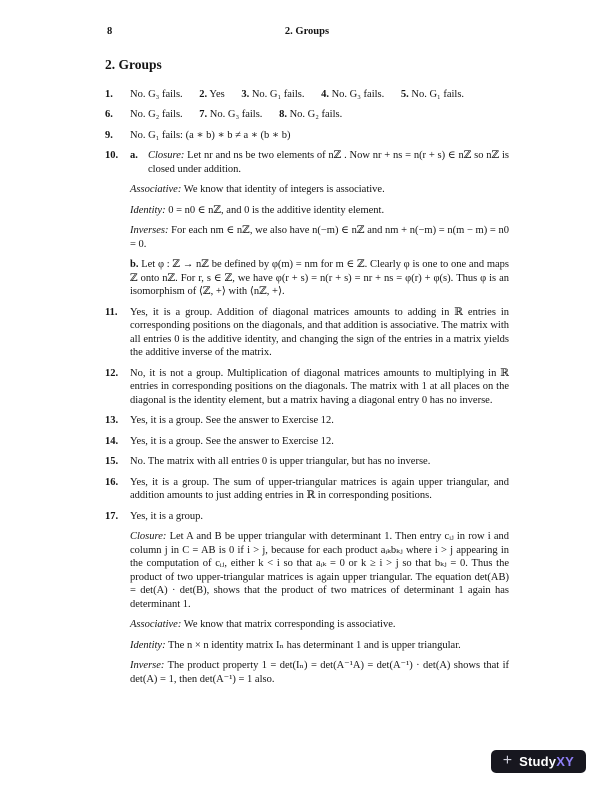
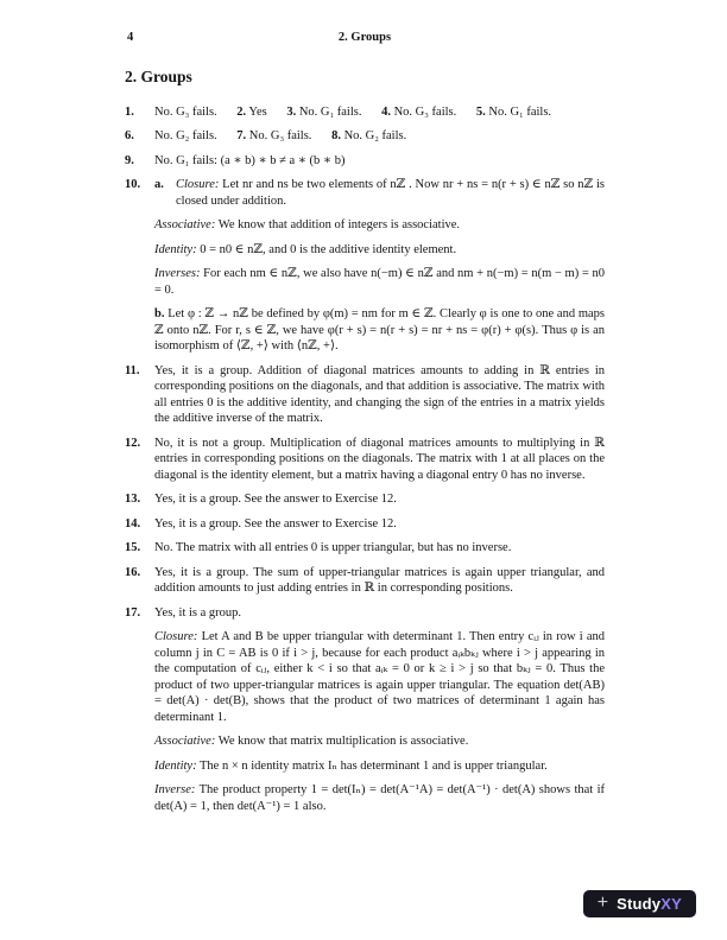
- 8
+ 4
  2. Groups
  2. Groups
  1.
  No. G₃ fails. 2. Yes 3. No. G₁ fails. 4. No. G₃ fails. 5. No. G₁ fails.
  6.
  No. G₂ fails. 7. No. G₃ fails. 8. No. G₂ fails.
  9.
  No. G₁ fails: (a ∗ b) ∗ b ≠ a ∗ (b ∗ b)
  10.
  a.
  Closure: Let nr and ns be two elements of nℤ . Now nr + ns = n(r + s) ∈ nℤ so nℤ is closed under addition.
- Associative: We know that identity of integers is associative.
+ Associative: We know that addition of integers is associative.
  Identity: 0 = n0 ∈ nℤ, and 0 is the additive identity element.
  Inverses: For each nm ∈ nℤ, we also have n(−m) ∈ nℤ and nm + n(−m) = n(m − m) = n0 = 0.
  b. Let φ : ℤ → nℤ be defined by φ(m) = nm for m ∈ ℤ. Clearly φ is one to one and maps ℤ onto nℤ. For r, s ∈ ℤ, we have φ(r + s) = n(r + s) = nr + ns = φ(r) + φ(s). Thus φ is an isomorphism of ⟨ℤ, +⟩ with ⟨nℤ, +⟩.
  11.
  Yes, it is a group. Addition of diagonal matrices amounts to adding in ℝ entries in corresponding positions on the diagonals, and that addition is associative. The matrix with all entries 0 is the additive identity, and changing the sign of the entries in a matrix yields the additive inverse of the matrix.
  12.
  No, it is not a group. Multiplication of diagonal matrices amounts to multiplying in ℝ entries in corresponding positions on the diagonals. The matrix with 1 at all places on the diagonal is the identity element, but a matrix having a diagonal entry 0 has no inverse.
  13.
  Yes, it is a group. See the answer to Exercise 12.
  14.
  Yes, it is a group. See the answer to Exercise 12.
  15.
  No. The matrix with all entries 0 is upper triangular, but has no inverse.
  16.
  Yes, it is a group. The sum of upper-triangular matrices is again upper triangular, and addition amounts to just adding entries in ℝ in corresponding positions.
  17.
  Yes, it is a group.
  Closure: Let A and B be upper triangular with determinant 1. Then entry cᵢⱼ in row i and column j in C = AB is 0 if i > j, because for each product aᵢₖbₖⱼ where i > j appearing in the computation of cᵢⱼ, either k < i so that aᵢₖ = 0 or k ≥ i > j so that bₖⱼ = 0. Thus the product of two upper-triangular matrices is again upper triangular. The equation det(AB) = det(A) · det(B), shows that the product of two matrices of determinant 1 again has determinant 1.
- Associative: We know that matrix corresponding is associative.
+ Associative: We know that matrix multiplication is associative.
  Identity: The n × n identity matrix Iₙ has determinant 1 and is upper triangular.
  Inverse: The product property 1 = det(Iₙ) = det(A⁻¹A) = det(A⁻¹) · det(A) shows that if det(A) = 1, then det(A⁻¹) = 1 also.
  +
  StudyXY
